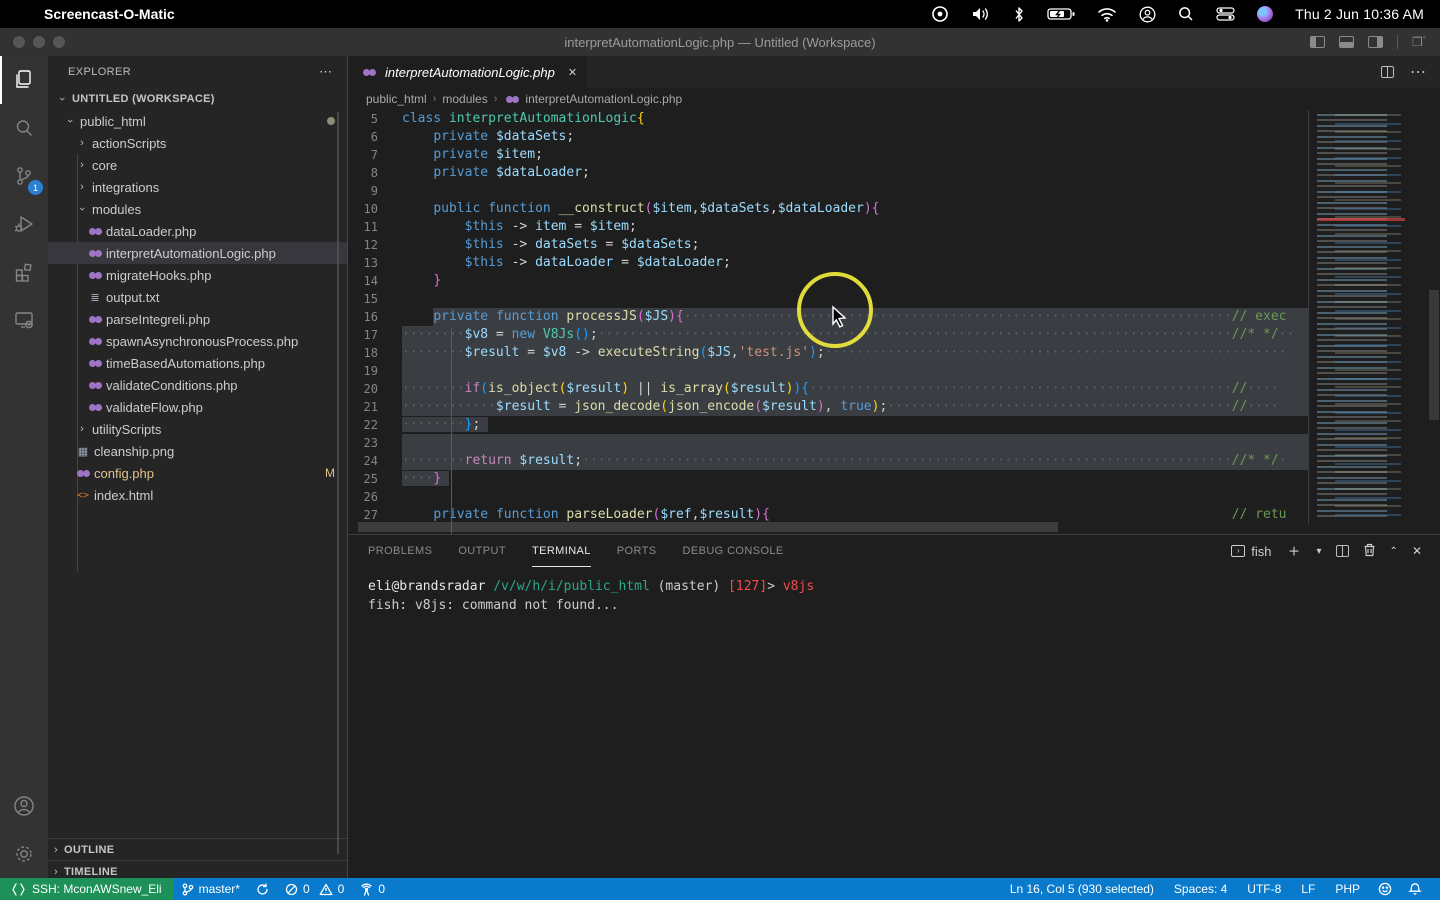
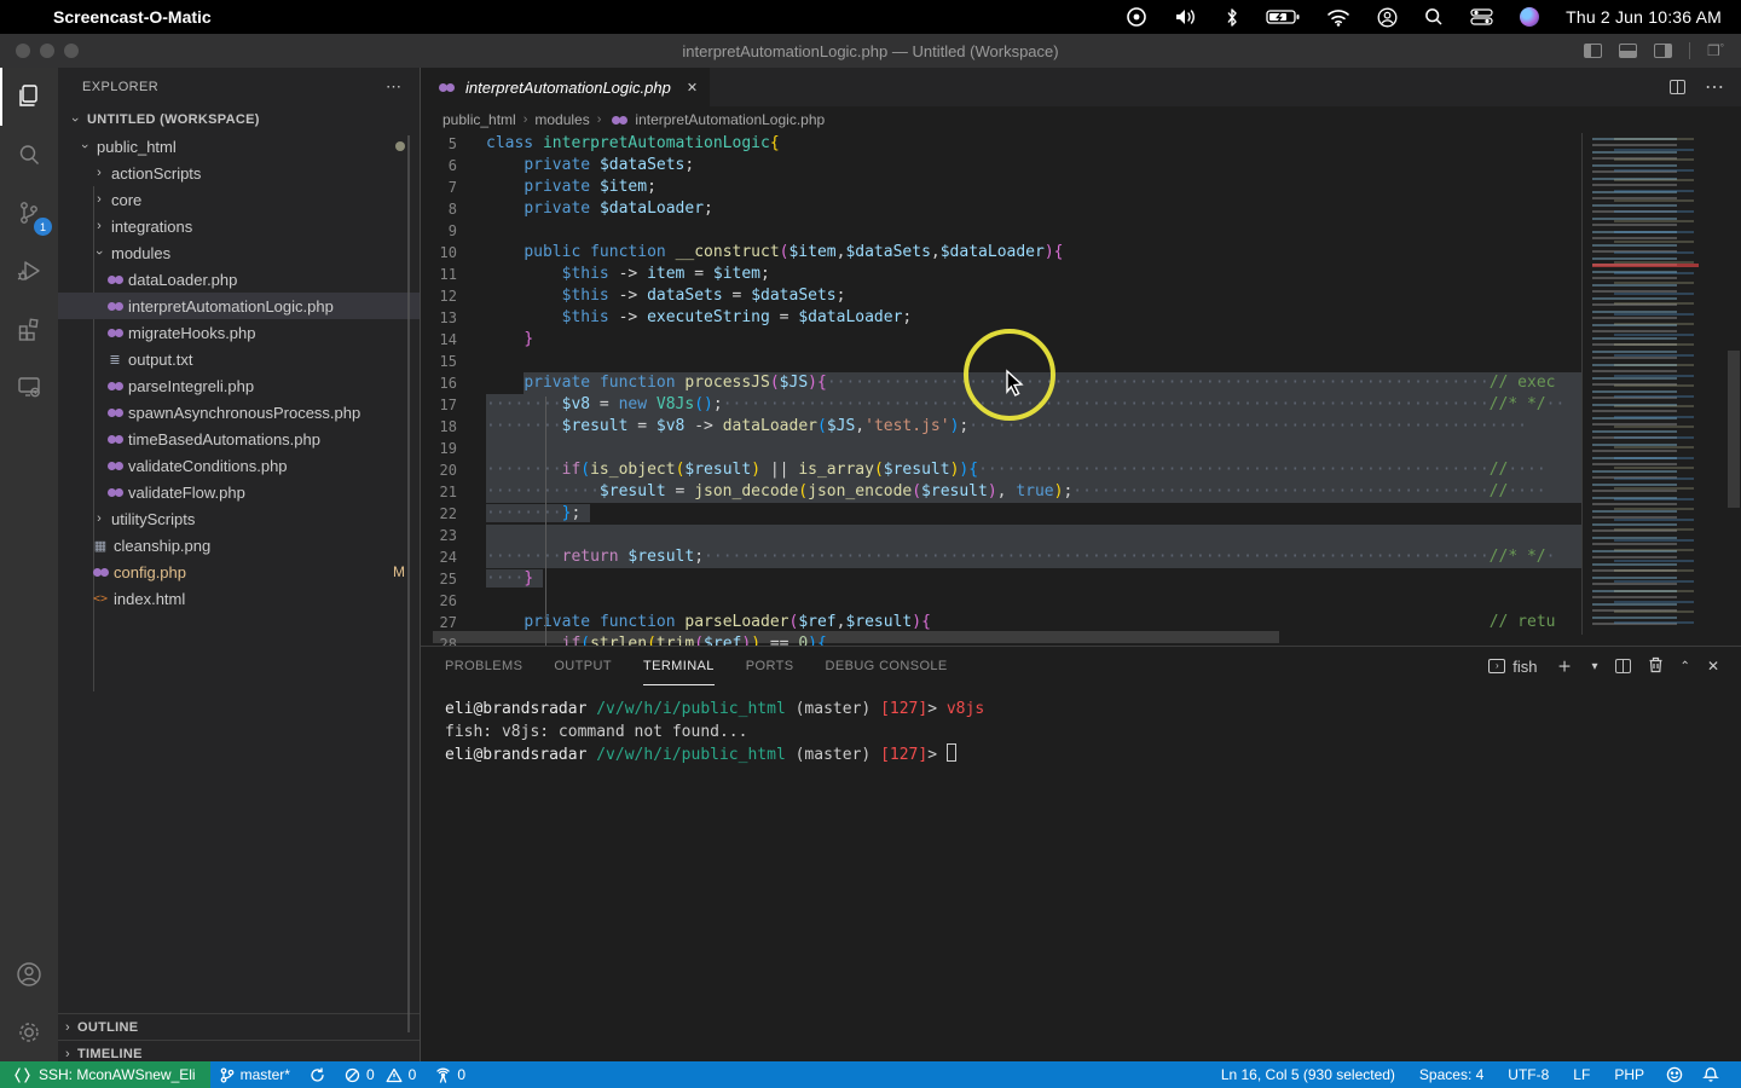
  Screencast-O-Matic
  Thu 2 Jun 10:36 AM
  interpretAutomationLogic.php — Untitled (Workspace)
  ❒°
  1
  EXPLORER
  ⋯
  UNTITLED (WORKSPACE)
  public_html
  ›
  actionScripts
  ›
  core
  ›
  integrations
  modules
  dataLoader.php
  interpretAutomationLogic.php
  migrateHooks.php
  ≣
  output.txt
  parseIntegreli.php
  spawnAsynchronousProcess.php
  timeBasedAutomations.php
  validateConditions.php
  validateFlow.php
  ›
  utilityScripts
  ▦
  cleanship.png
  config.php
  M
  <>
  index.html
  ›
  OUTLINE
  ›
  TIMELINE
  interpretAutomationLogic.php
  ✕
  ⋯
  public_html
  ›
  modules
  ›
  interpretAutomationLogic.php
  5
  class interpretAutomationLogic{
  6
  private $dataSets;
  7
  private $item;
  8
  private $dataLoader;
  9
  10
  public function __construct($item,$dataSets,$dataLoader){
  11
  $this -> item = $item;
  12
  $this -> dataSets = $dataSets;
  13
- $this -> dataLoader = $dataLoader;
+ $this -> executeString = $dataLoader;
  14
  }
  15
  16
  private function processJS($JS){····································································// exec
  17
  ········$v8 = new V8Js();·················································································//* */··
  18
- ········$result = $v8 -> executeString($JS,'test.js');···························································
+ ········$result = $v8 -> dataLoader($JS,'test.js');···························································
  19
  20
  ········if(is_object($result) || is_array($result)){······················································//····
  21
  ············$result = json_decode(json_encode($result), true);············································//····
  22
  ········};
  23
  24
  ········return $result;···················································································//* */·
  25
  ····}
  26
  27
  private function parseLoader($ref,$result){ // retu
+ 28
+ if(strlen(trim($ref)) == 0){
  PROBLEMS
  OUTPUT
  TERMINAL
  PORTS
  DEBUG CONSOLE
  ›
  fish
  ＋
  ▾
  ⌃
  ✕
  eli@brandsradar /v/w/h/i/public_html (master) [127]> v8js
  fish: v8js: command not found...
+ eli@brandsradar /v/w/h/i/public_html (master) [127]>
  SSH: MconAWSnew_Eli
  master*
  0
  0
  0
  Ln 16, Col 5 (930 selected)
  Spaces: 4
  UTF-8
  LF
  PHP
